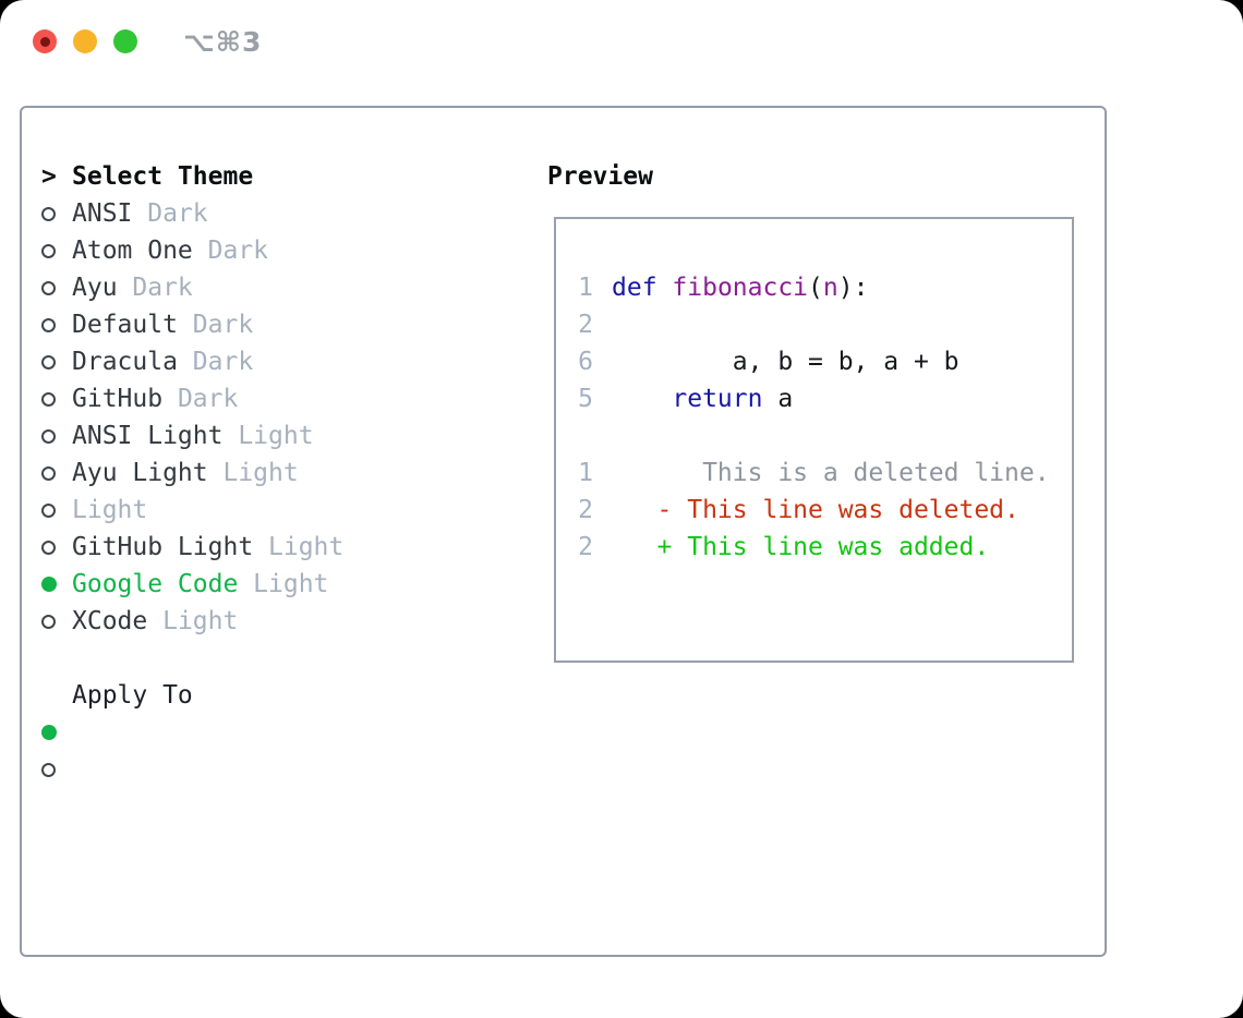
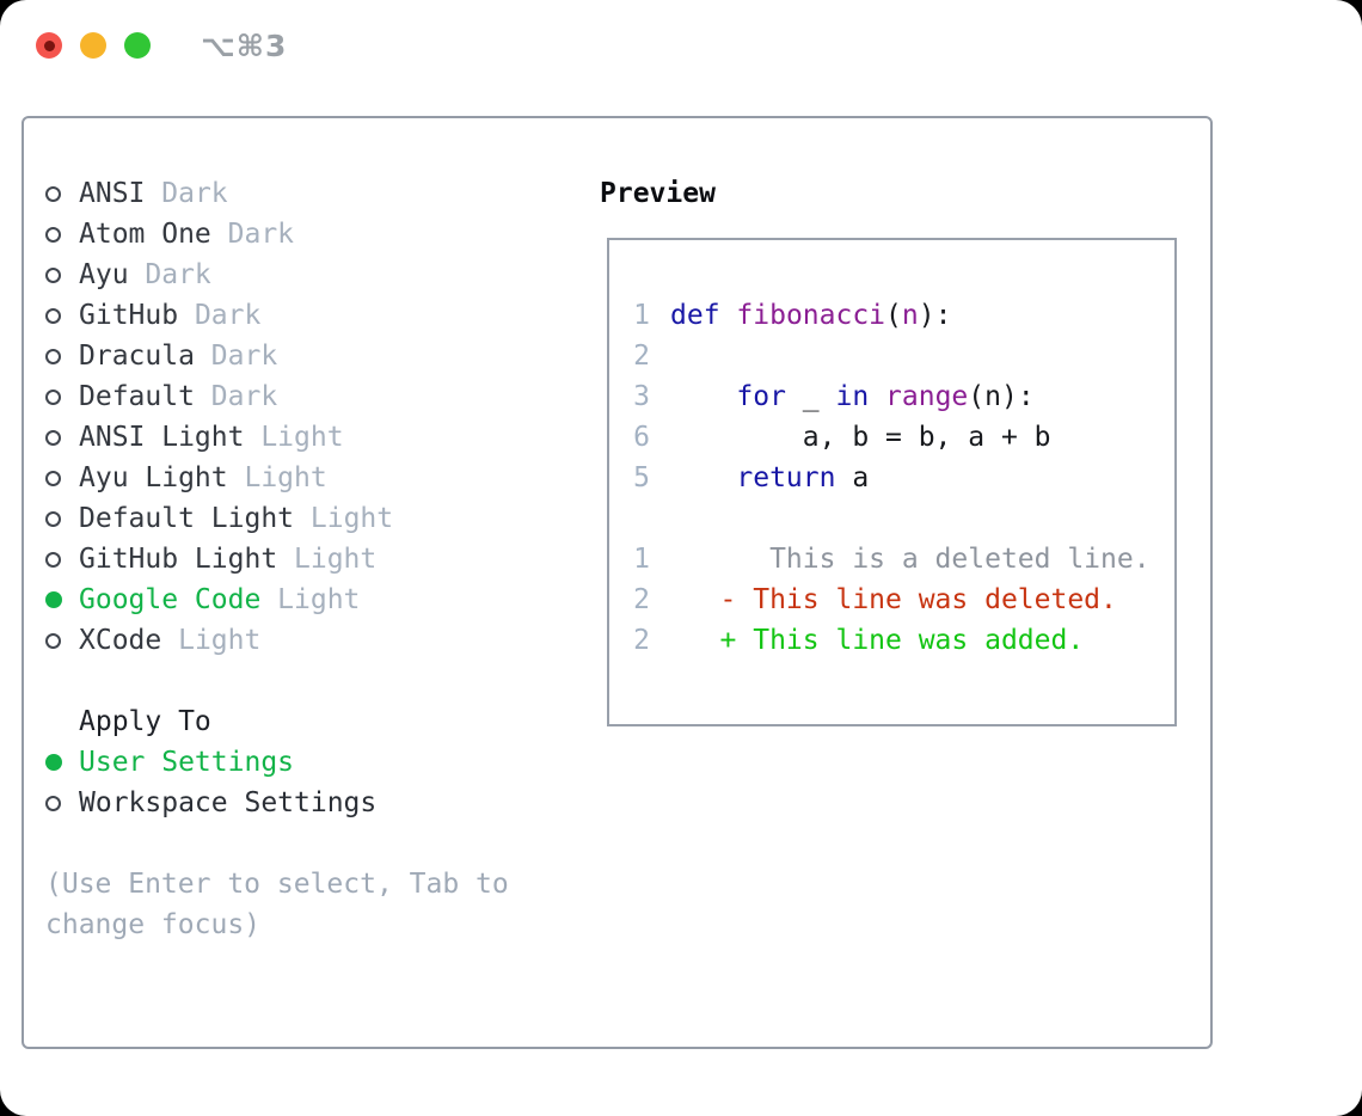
  ⌥⌘3
- >
- Select Theme
  ANSI
  Dark
  Atom One
  Dark
  Ayu
  Dark
- Default
+ GitHub
  Dark
  Dracula
  Dark
- GitHub
+ Default
  Dark
  ANSI Light
  Light
  Ayu Light
  Light
+ Default Light
  Light
  GitHub Light
  Light
  Google Code
  Light
  XCode
  Light
  Apply To
+ User Settings
+ Workspace Settings
+ (Use Enter to select, Tab to change focus)
  Preview
  1
  def fibonacci(n):
  2
+ 3
+ for _ in range(n):
  6
  a, b = b, a + b
  5
  return a
  1
  This is a deleted line.
  2
  - This line was deleted.
  2
  + This line was added.
